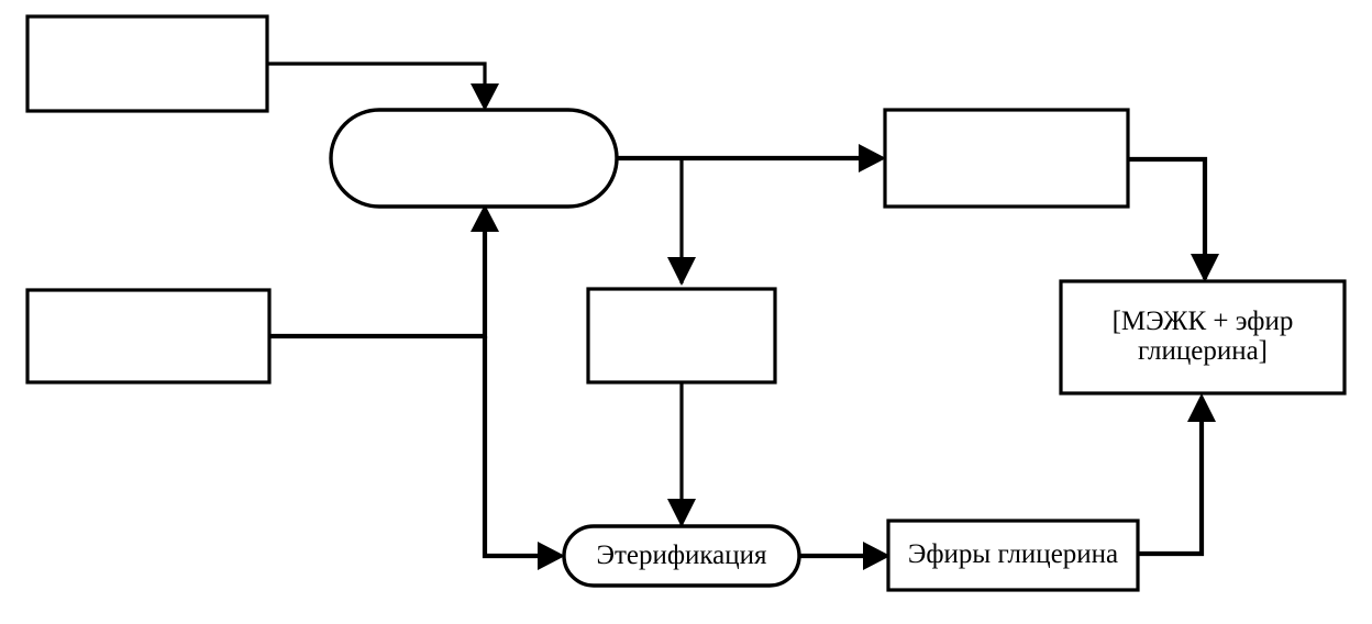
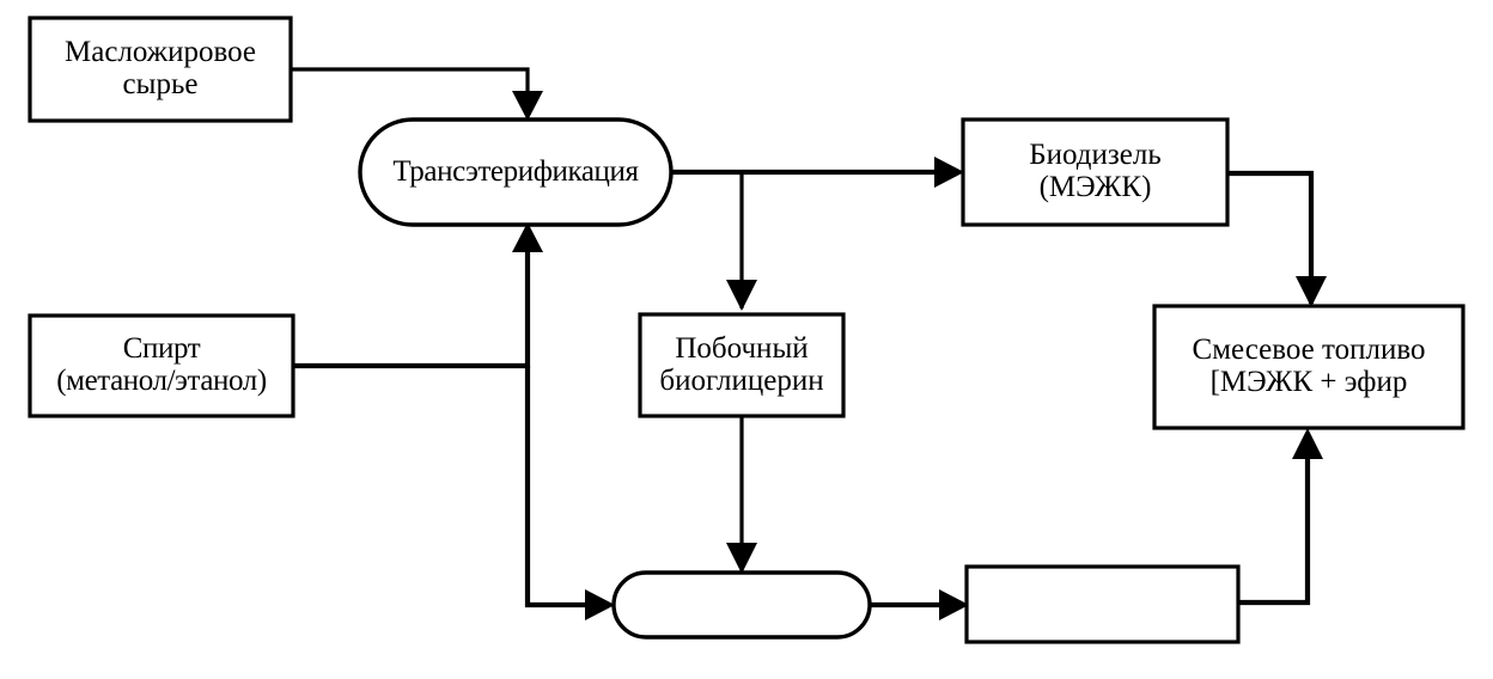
+ Масложировое
+ сырье
+ Трансэтерификация
+ Спирт
+ (метанол/этанол)
+ Биодизель
+ (МЭЖК)
+ Побочный
+ биоглицерин
+ Смесевое топливо
  [МЭЖК + эфир
- глицерина]
- Этерификация
- Эфиры глицерина
